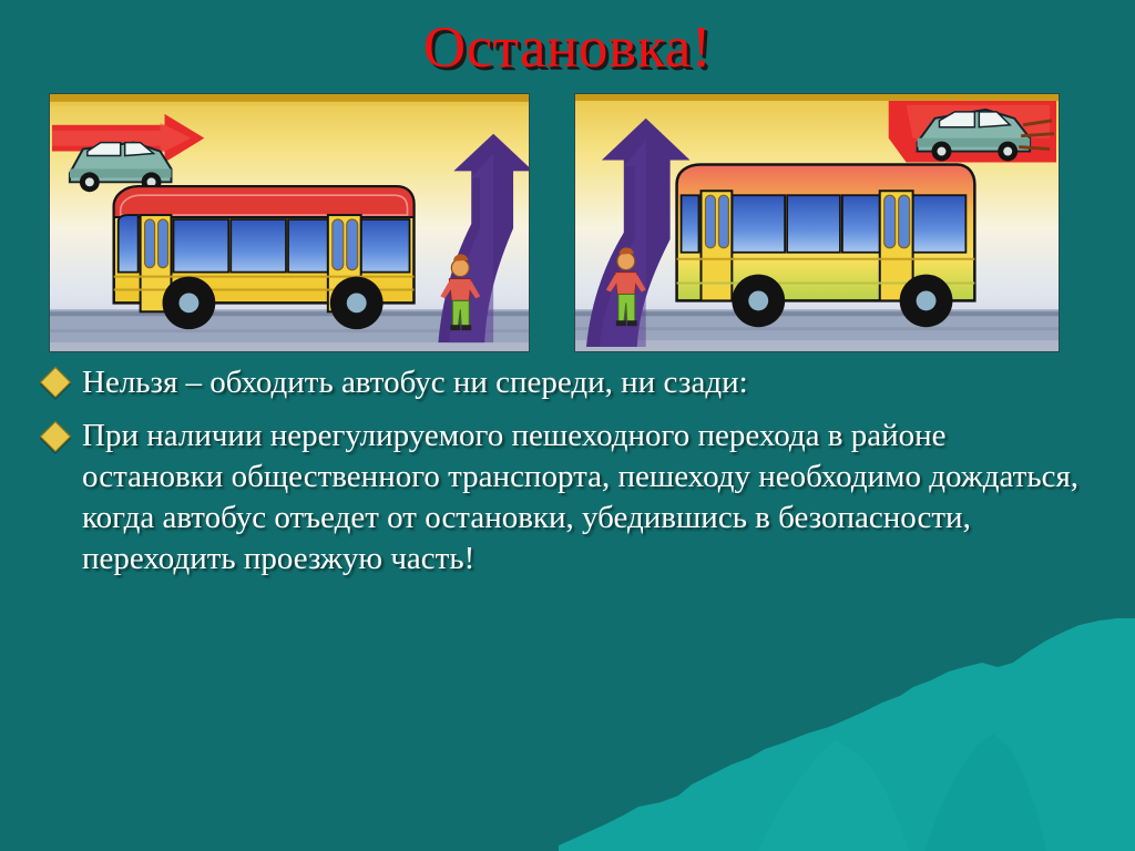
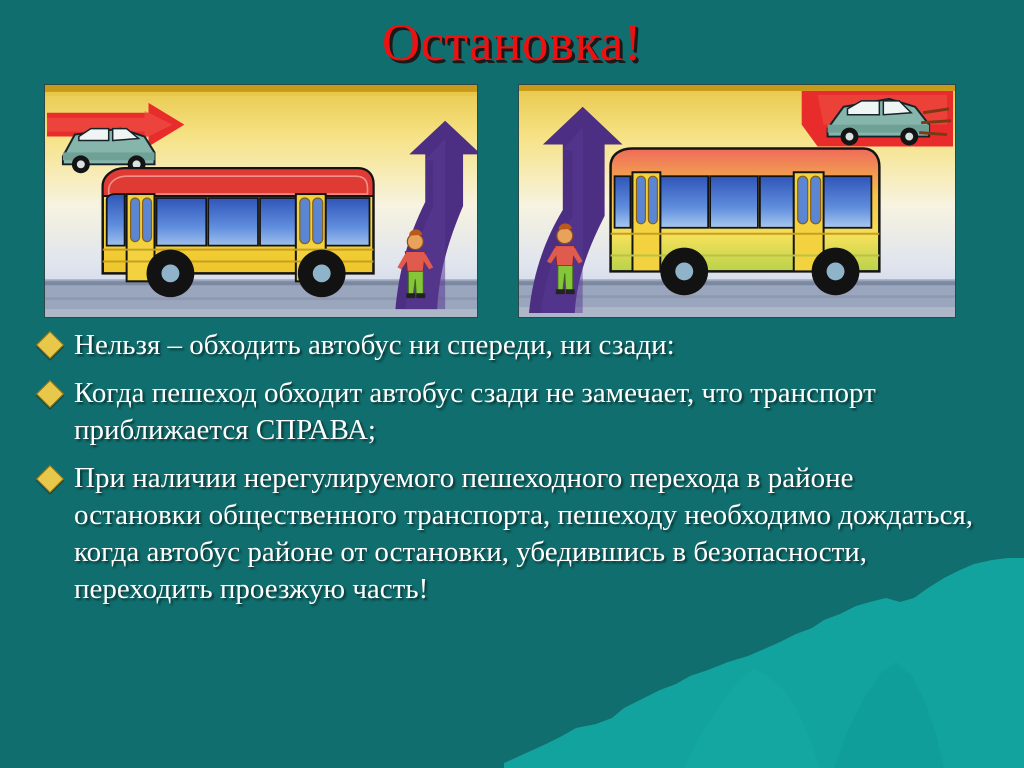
  Остановка!
  Нельзя – обходить автобус ни спереди, ни сзади:
+ Когда пешеход обходит автобус сзади не замечает, что транспорт приближается СПРАВА;
- При наличии нерегулируемого пешеходного перехода в районе остановки общественного транспорта, пешеходу необходимо дождаться, когда автобус отъедет от остановки, убедившись в безопасности, переходить проезжую часть!
+ При наличии нерегулируемого пешеходного перехода в районе остановки общественного транспорта, пешеходу необходимо дождаться, когда автобус районе от остановки, убедившись в безопасности, переходить проезжую часть!
